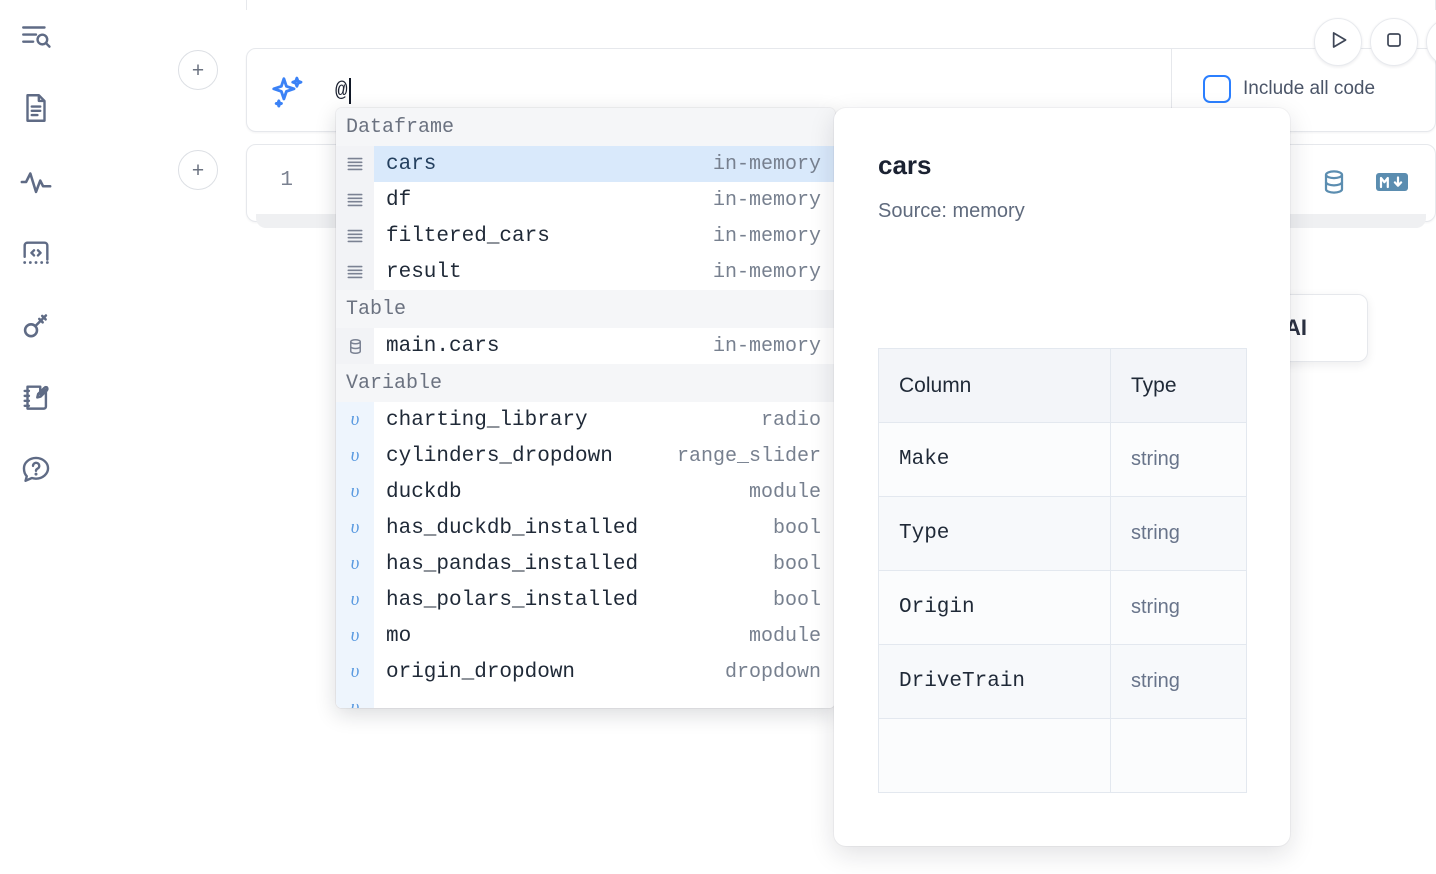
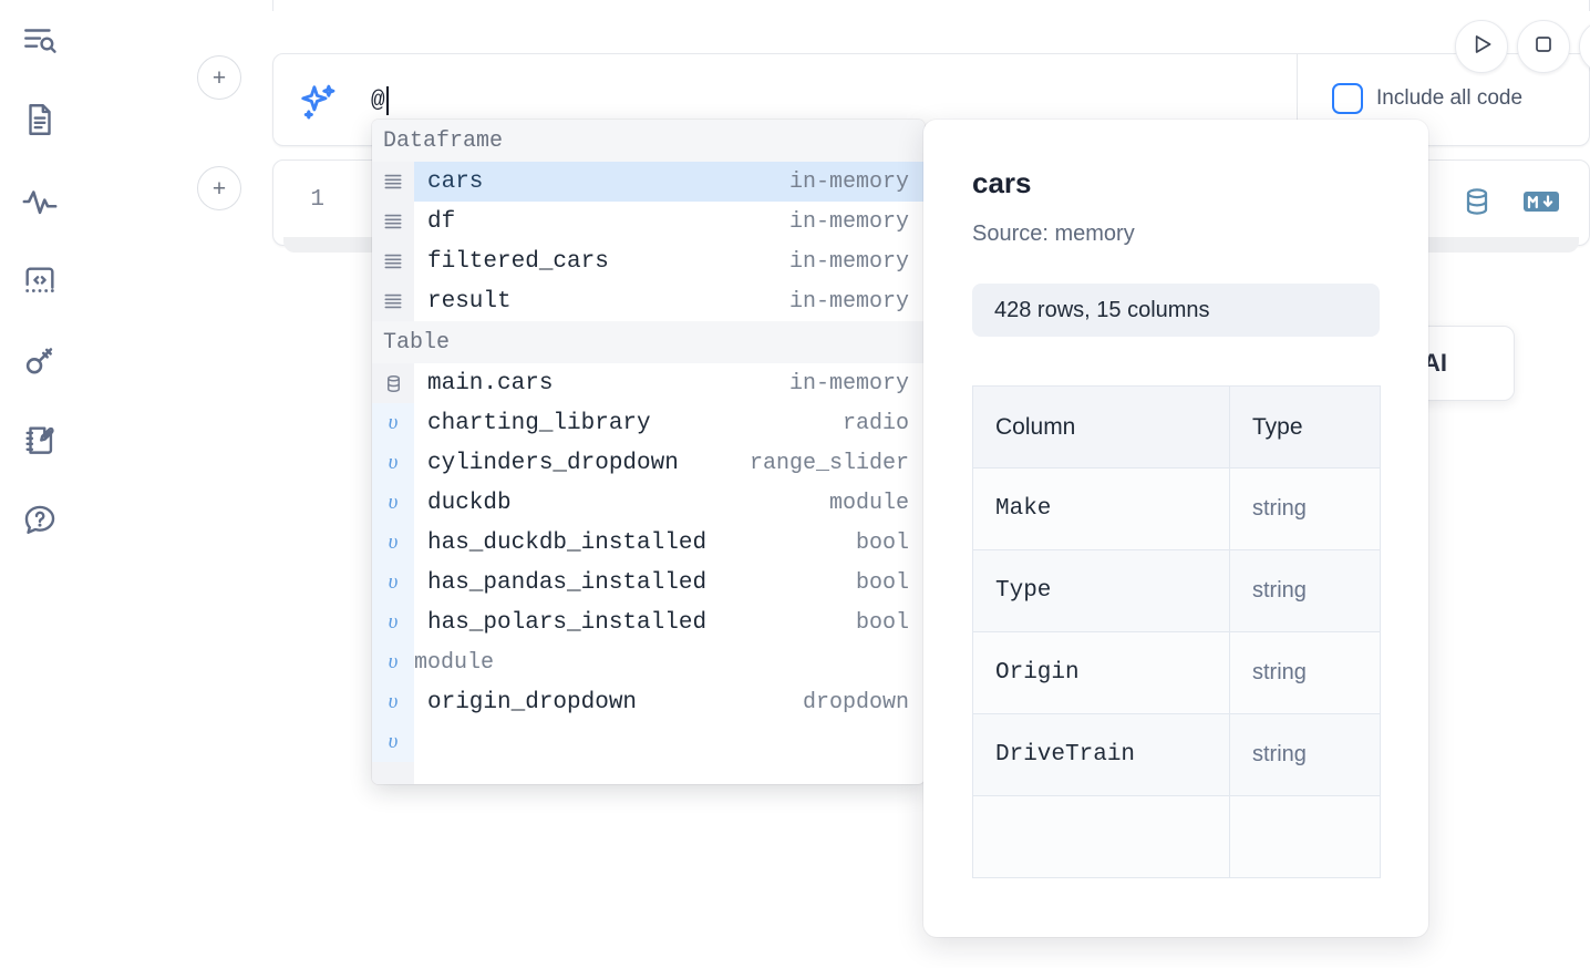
  +
  +
  @
  Include all code
  1
  AI
  Dataframe
  cars
  in-memory
  df
  in-memory
  filtered_cars
  in-memory
  result
  in-memory
  Table
  main.cars
  in-memory
- Variable
  υ
  charting_library
  radio
  υ
  cylinders_dropdown
  range_slider
  υ
  duckdb
  module
  υ
  has_duckdb_installed
  bool
  υ
  has_pandas_installed
  bool
  υ
  has_polars_installed
  bool
  υ
- mo
  module
  υ
  origin_dropdown
  dropdown
  υ
  cars
  Source: memory
+ 428 rows, 15 columns
  Column	Type
  Make	string
  Type	string
  Origin	string
  DriveTrain	string
